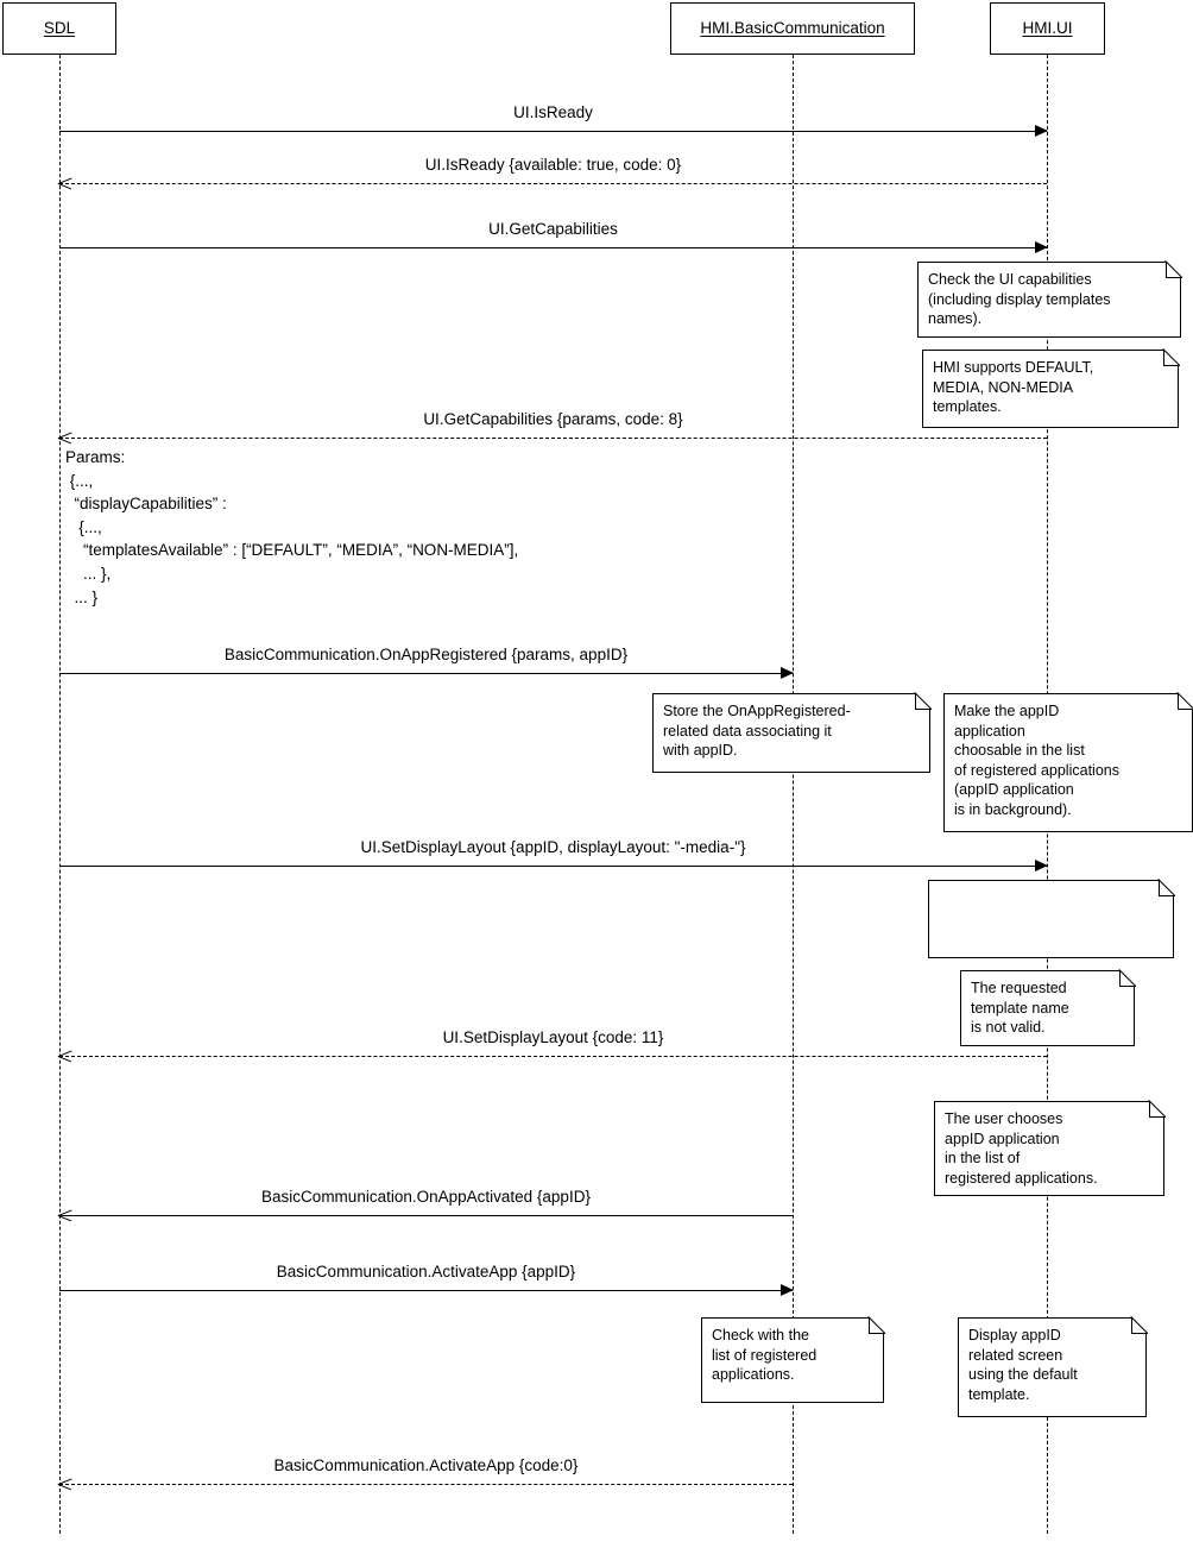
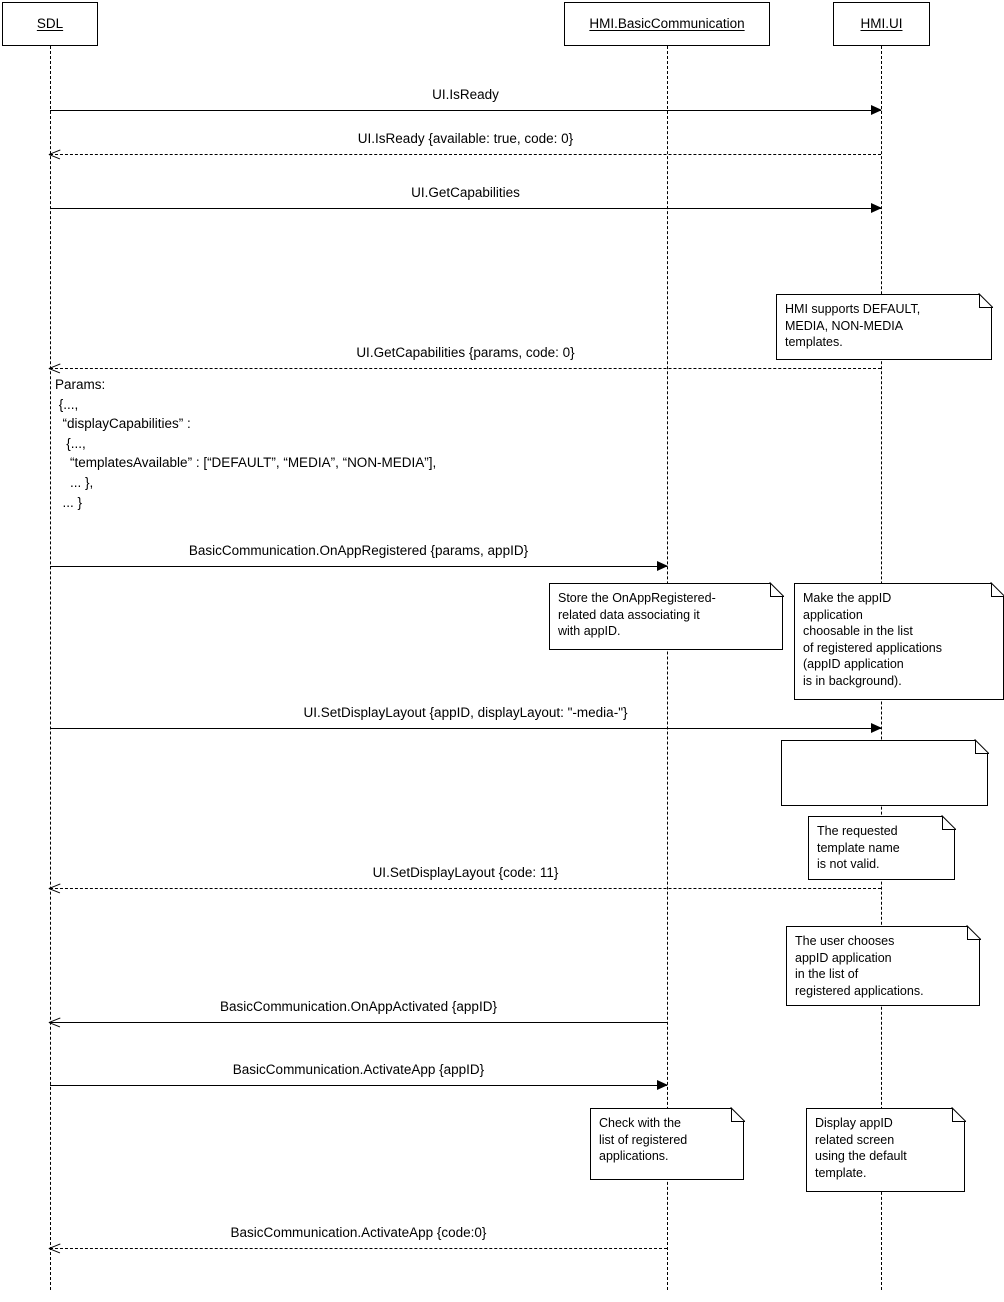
  SDL
  HMI.BasicCommunication
  HMI.UI
  UI.IsReady
  UI.IsReady {available: true, code: 0}
  UI.GetCapabilities
- UI.GetCapabilities {params, code: 8}
+ UI.GetCapabilities {params, code: 0}
  BasicCommunication.OnAppRegistered {params, appID}
  UI.SetDisplayLayout {appID, displayLayout: "-media-"}
  UI.SetDisplayLayout {code: 11}
  BasicCommunication.OnAppActivated {appID}
  BasicCommunication.ActivateApp {appID}
  BasicCommunication.ActivateApp {code:0}
- Check the UI capabilities
- (including display templates
- names).
  HMI supports DEFAULT,
  MEDIA, NON-MEDIA
  templates.
  Store the OnAppRegistered-
  related data associating it
  with appID.
  Make the appID
  application
  choosable in the list
  of registered applications
  (appID application
  is in background).
  The requested
  template name
  is not valid.
  The user chooses
  appID application
  in the list of
  registered applications.
  Check with the
  list of registered
  applications.
  Display appID
  related screen
  using the default
  template.
  Params:
  {...,
  “displayCapabilities” :
  {...,
  “templatesAvailable” : [“DEFAULT”, “MEDIA”, “NON-MEDIA”],
  ... },
  ... }
